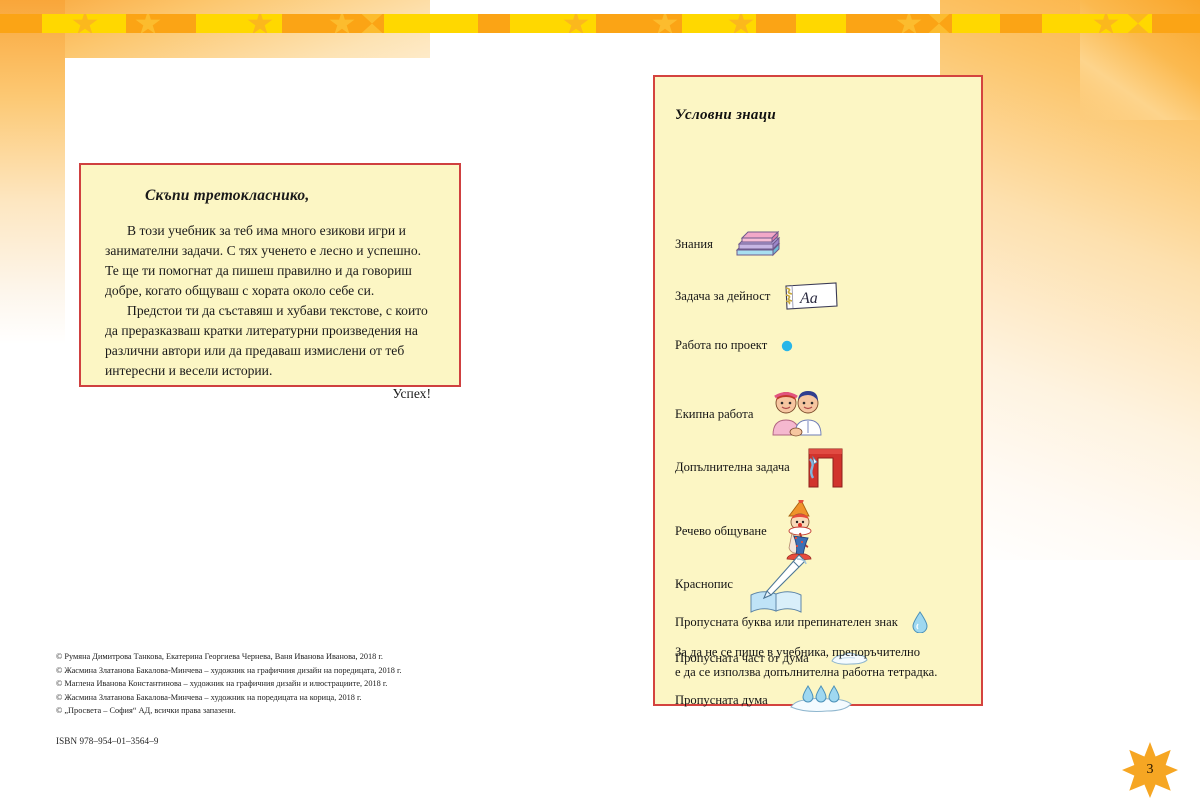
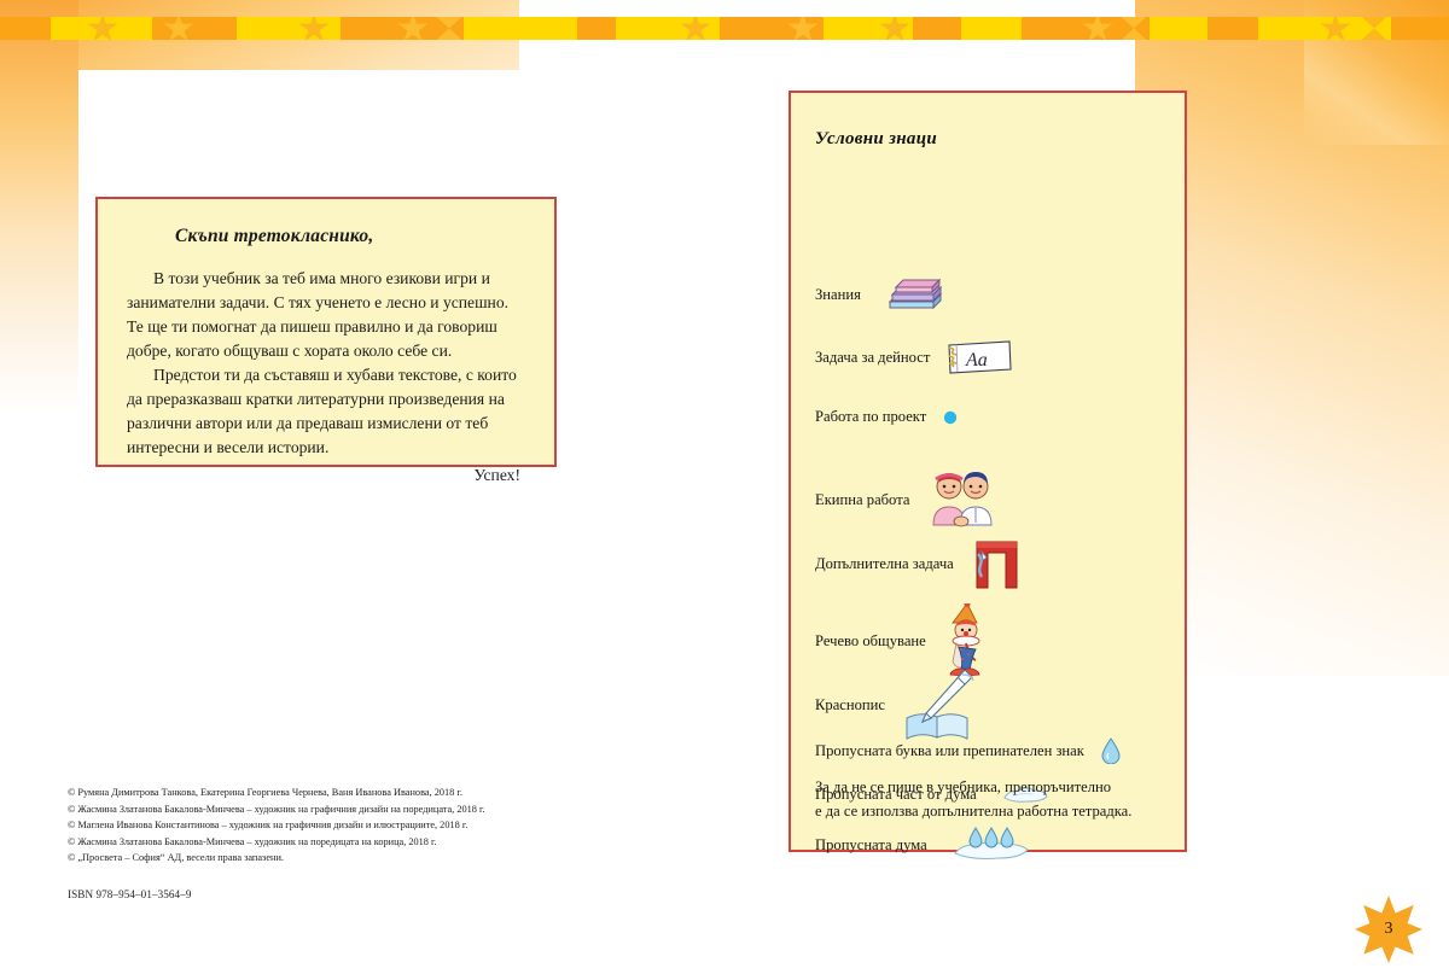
  Скъпи третокласнико,
  В този учебник за теб има много езикови игри и занимателни задачи. С тях ученето е лесно и успешно. Те ще ти помогнат да пишеш правилно и да говориш добре, когато общуваш с хората около себе си.
  Предстои ти да съставяш и хубави текстове, с които да преразказваш кратки литературни произведения на различни автори или да предаваш измислени от теб интересни и весели истории.
  Успех!
  © Румяна Димитрова Танкова, Екатерина Георгиева Чернева, Ваня Иванова Иванова, 2018 г.
  © Жасмина Златанова Бакалова-Минчева – художник на графичния дизайн на поредицата, 2018 г.
  © Маглена Иванова Константинова – художник на графичния дизайн и илюстрациите, 2018 г.
  © Жасмина Златанова Бакалова-Минчева – художник на поредицата на корица, 2018 г.
- © „Просвета – София“ АД, всички права запазени.
+ © „Просвета – София“ АД, весели права запазени.
  ISBN 978–954–01–3564–9
  Условни знаци
  Знания
  Задача за дейност
  Aa
  Работа по проект
  Екипна работа
  Допълнителна задача
  Речево общуване
  Краснопис
  Пропусната буква или препинателен знак
  Пропусната част от дума
  Пропусната дума
  За да не се пише в учебника, препоръчително
  е да се използва допълнителна работна тетрадка.
  3
